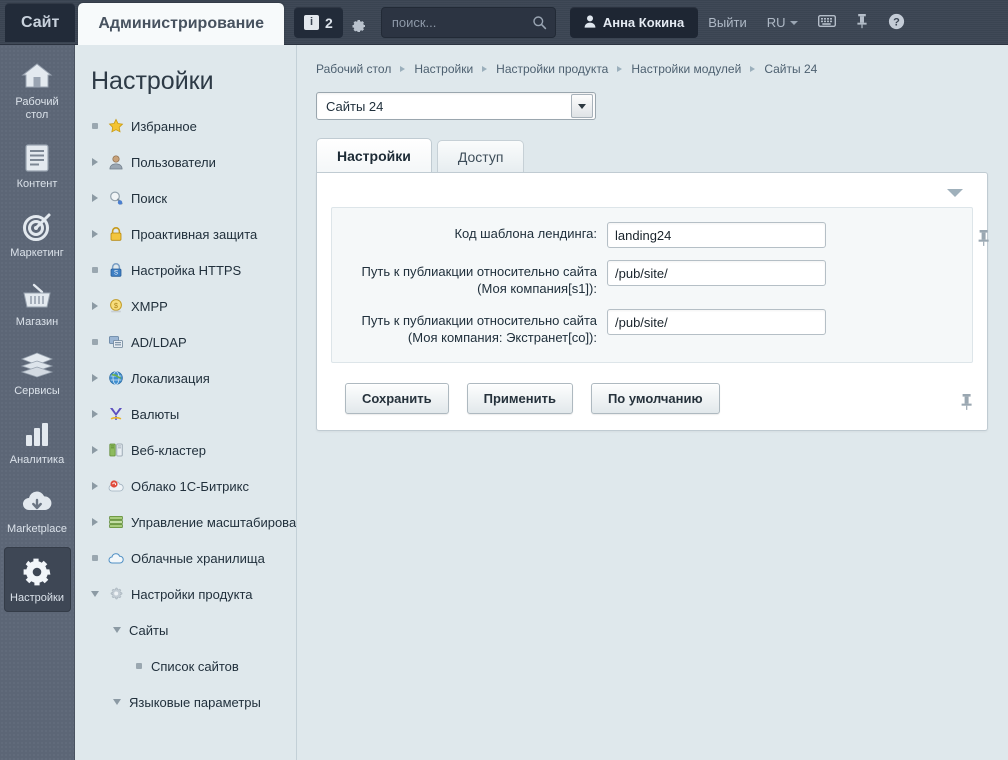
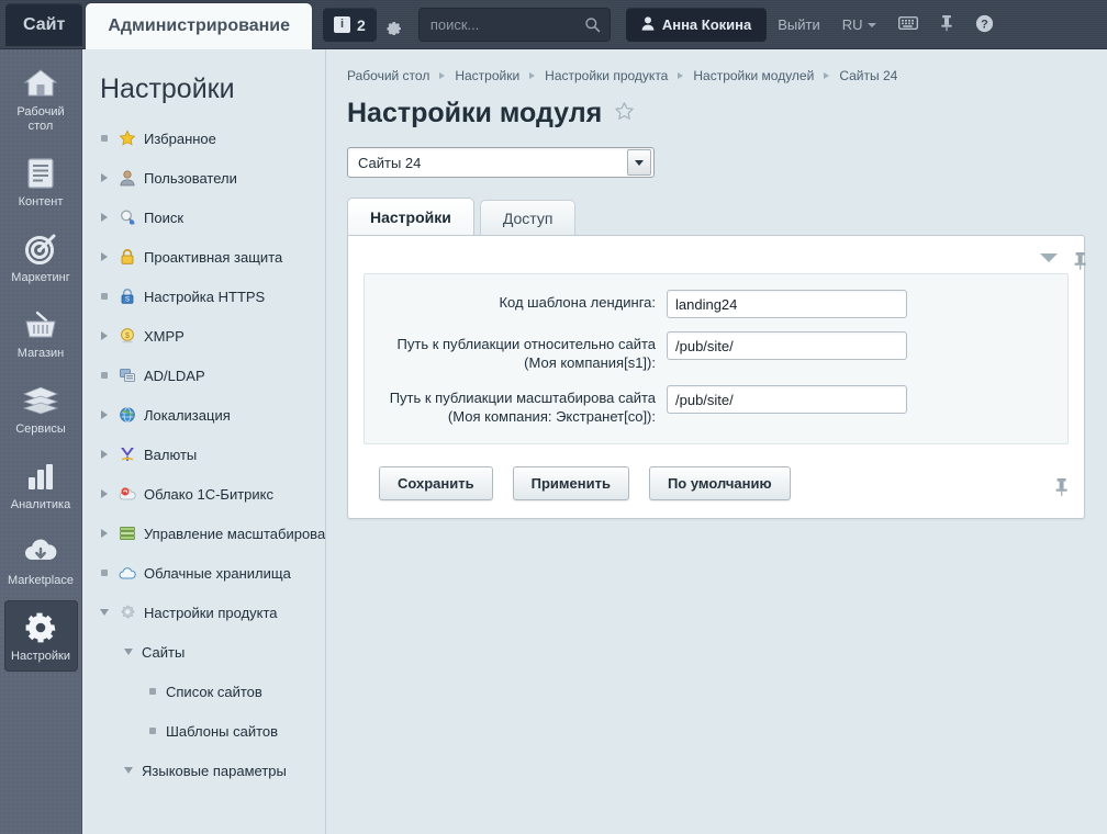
  Сайт
  Администрирование
  i
  2
  поиск...
  Анна Кокина
  Выйти
  RU
  ?
  Рабочий стол
  Контент
  Маркетинг
  Магазин
  Сервисы
  Аналитика
  Marketplace
  Настройки
  Настройки
  Избранное
  Пользователи
  Поиск
  Проактивная защита
  Настройка HTTPS
  XMPP
  AD/LDAP
  Локализация
  Валюты
- Веб-кластер
  Облако 1С-Битрикс
  Управление масштабирова
  Облачные хранилища
  Настройки продукта
  Сайты
  Список сайтов
+ Шаблоны сайтов
  Языковые параметры
  Рабочий стол
  Настройки
  Настройки продукта
  Настройки модулей
  Сайты 24
+ Настройки модуля
  Сайты 24
  Настройки
  Доступ
  Код шаблона лендинга:
  landing24
  Путь к публиакции относительно сайта (Моя компания[s1]):
  /pub/site/
- Путь к публиакции относительно сайта (Моя компания: Экстранет[co]):
+ Путь к публиакции масштабирова сайта (Моя компания: Экстранет[co]):
  /pub/site/
  Сохранить
  Применить
  По умолчанию
